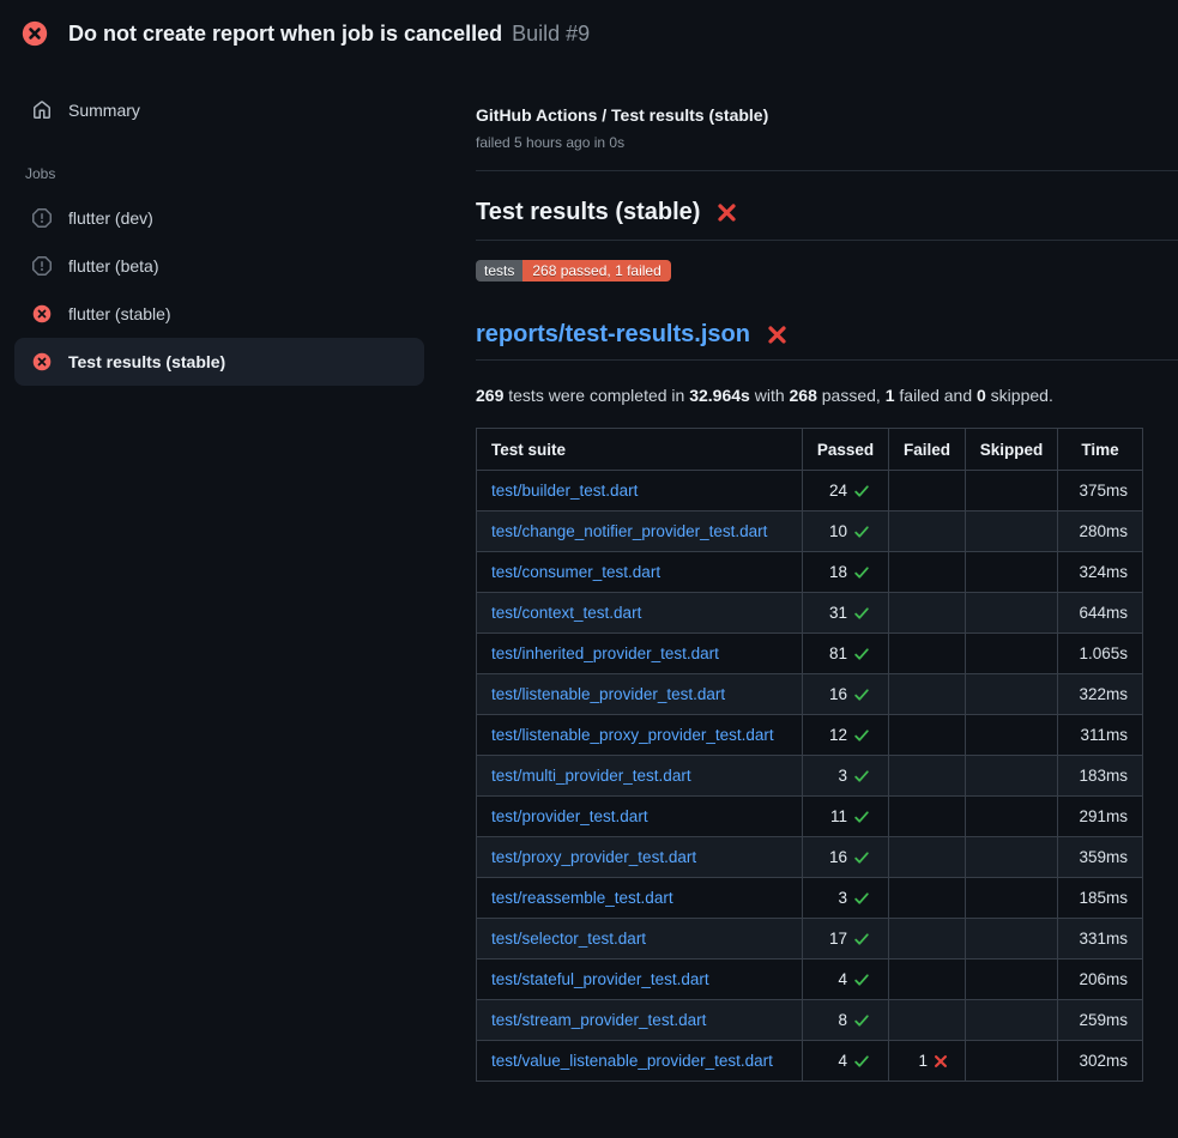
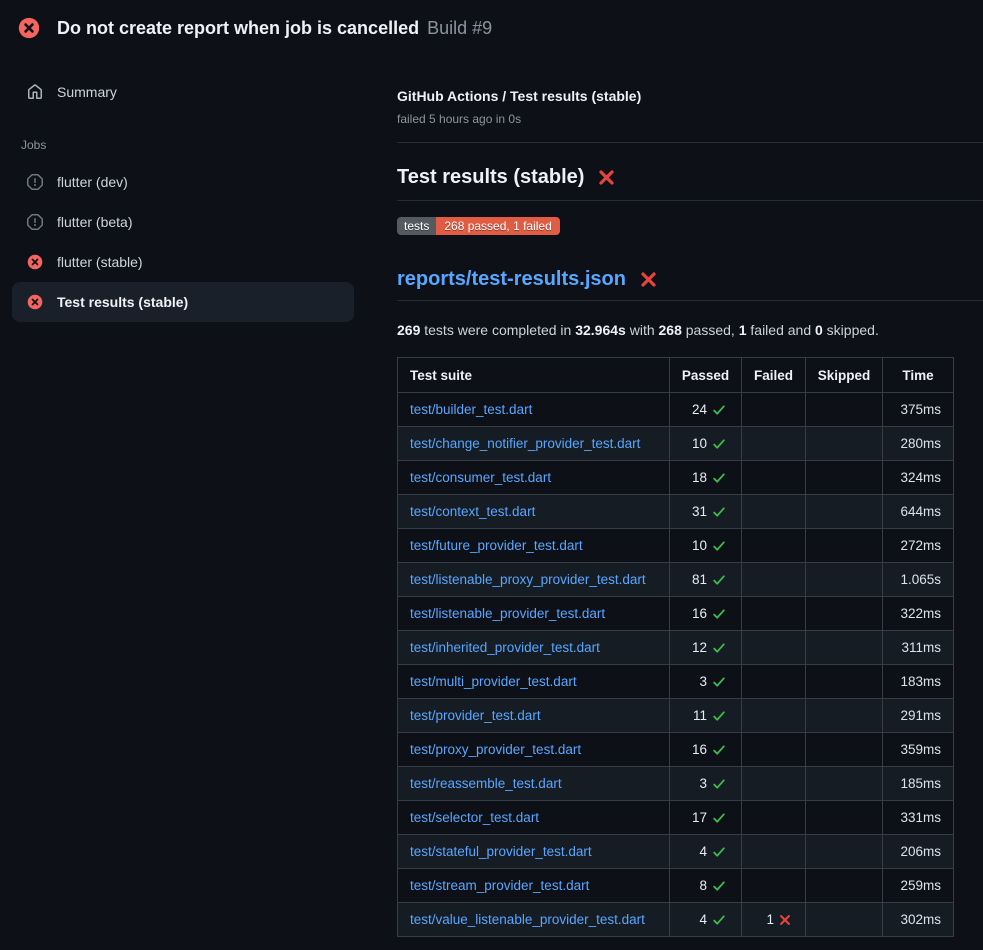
  Do not create report when job is cancelled
  Build #9
  Summary
  Jobs
  flutter (dev)
  flutter (beta)
  flutter (stable)
  Test results (stable)
  GitHub Actions / Test results (stable)
  failed 5 hours ago in 0s
  Test results (stable)
  tests
  268 passed, 1 failed
  reports/test-results.json
  269 tests were completed in 32.964s with 268 passed, 1 failed and 0 skipped.
  Test suite	Passed	Failed	Skipped	Time
  test/builder_test.dart	24			375ms
  test/change_notifier_provider_test.dart	10			280ms
  test/consumer_test.dart	18			324ms
  test/context_test.dart	31			644ms
+ test/future_provider_test.dart	10			272ms
- test/inherited_provider_test.dart	81			1.065s
+ test/listenable_proxy_provider_test.dart	81			1.065s
  test/listenable_provider_test.dart	16			322ms
- test/listenable_proxy_provider_test.dart	12			311ms
+ test/inherited_provider_test.dart	12			311ms
  test/multi_provider_test.dart	3			183ms
  test/provider_test.dart	11			291ms
  test/proxy_provider_test.dart	16			359ms
  test/reassemble_test.dart	3			185ms
  test/selector_test.dart	17			331ms
  test/stateful_provider_test.dart	4			206ms
  test/stream_provider_test.dart	8			259ms
  test/value_listenable_provider_test.dart	4	1		302ms
